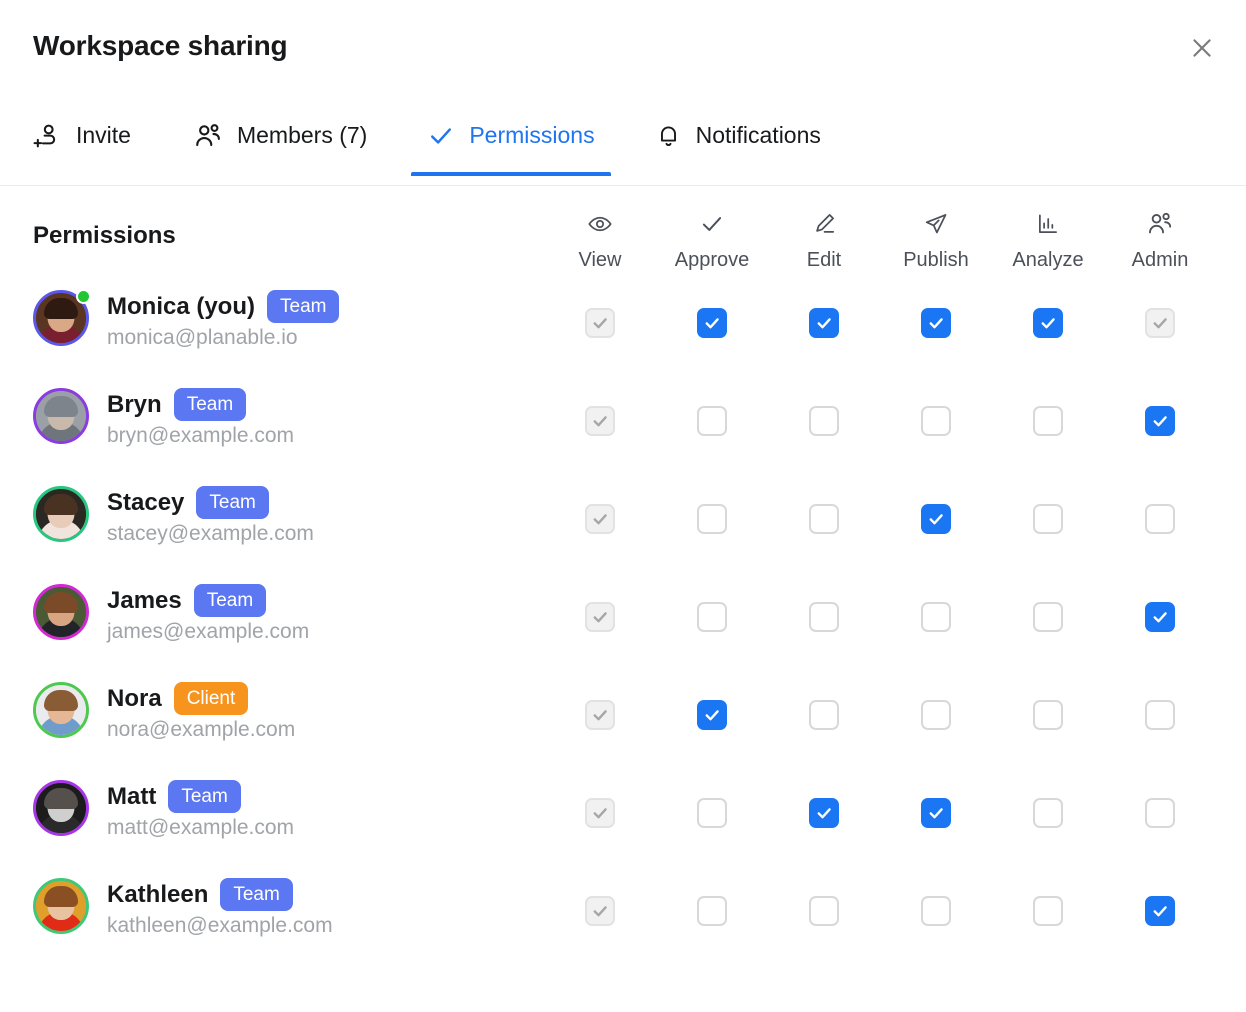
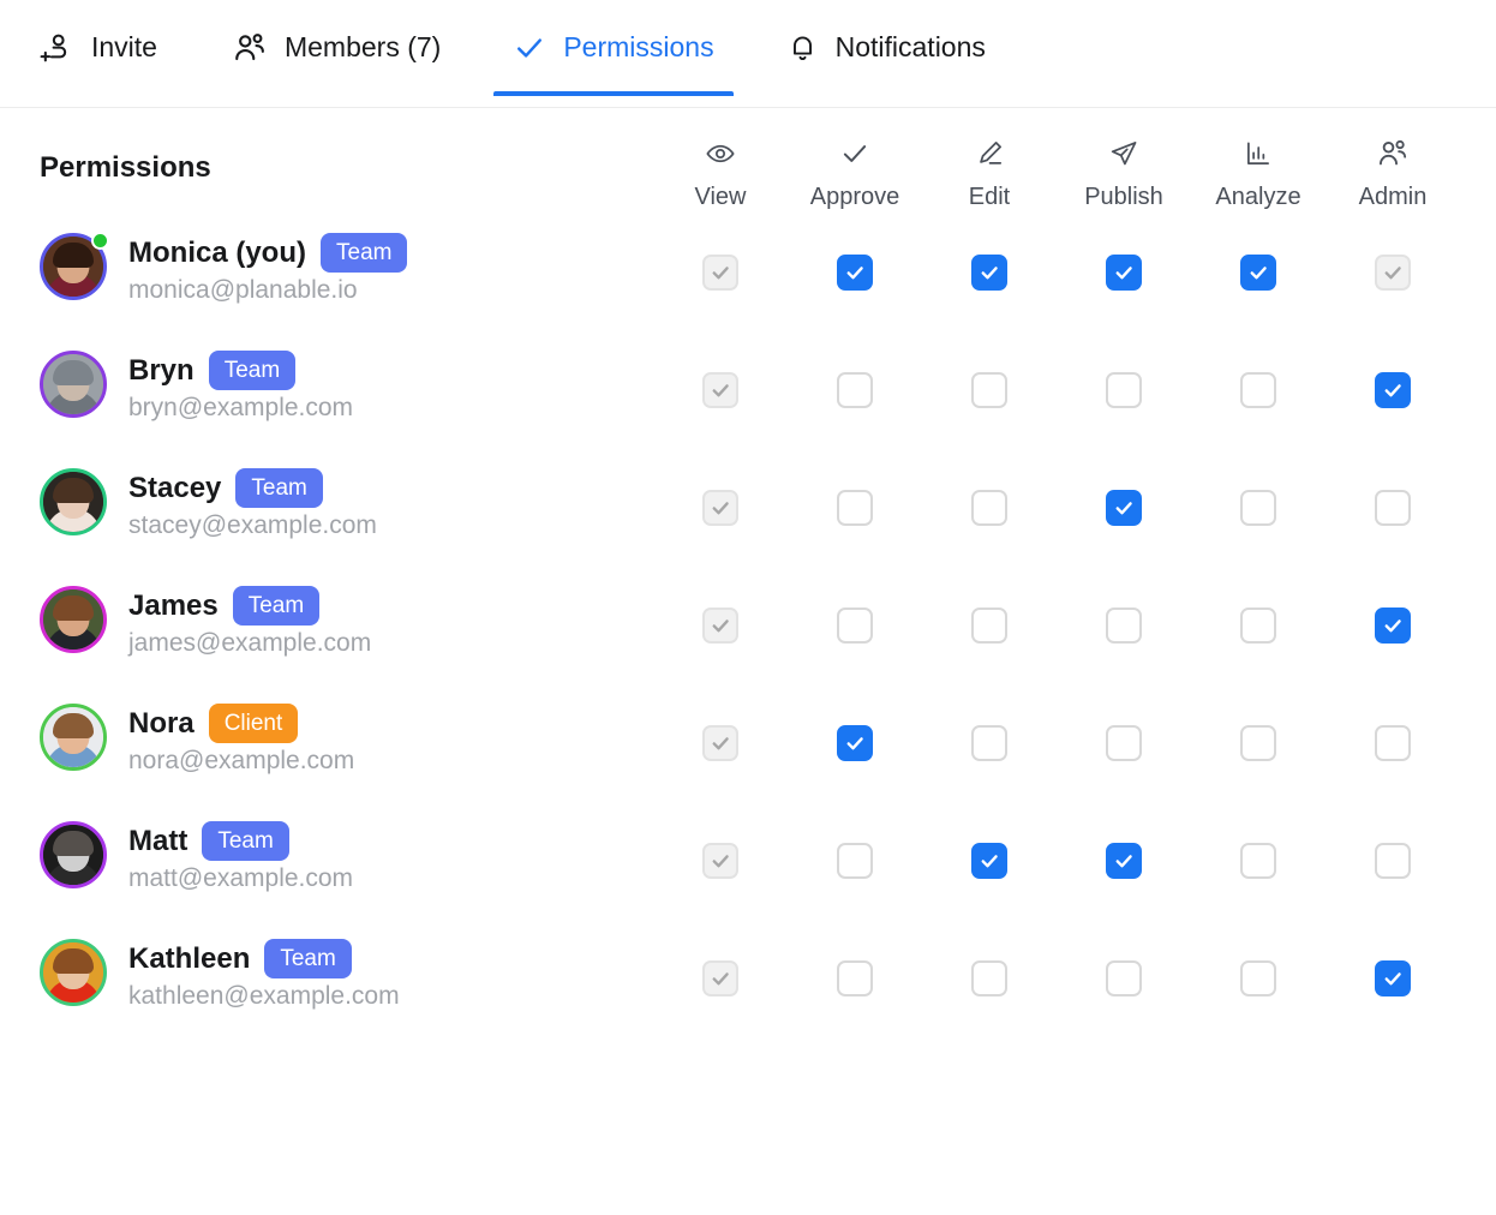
- Workspace sharing
  Invite
  Members (7)
  Permissions
  Notifications
  Permissions
  View
  Approve
  Edit
  Publish
  Analyze
  Admin
  Monica (you)
  Team
  monica@planable.io
  Bryn
  Team
  bryn@example.com
  Stacey
  Team
  stacey@example.com
  James
  Team
  james@example.com
  Nora
  Client
  nora@example.com
  Matt
  Team
  matt@example.com
  Kathleen
  Team
  kathleen@example.com
